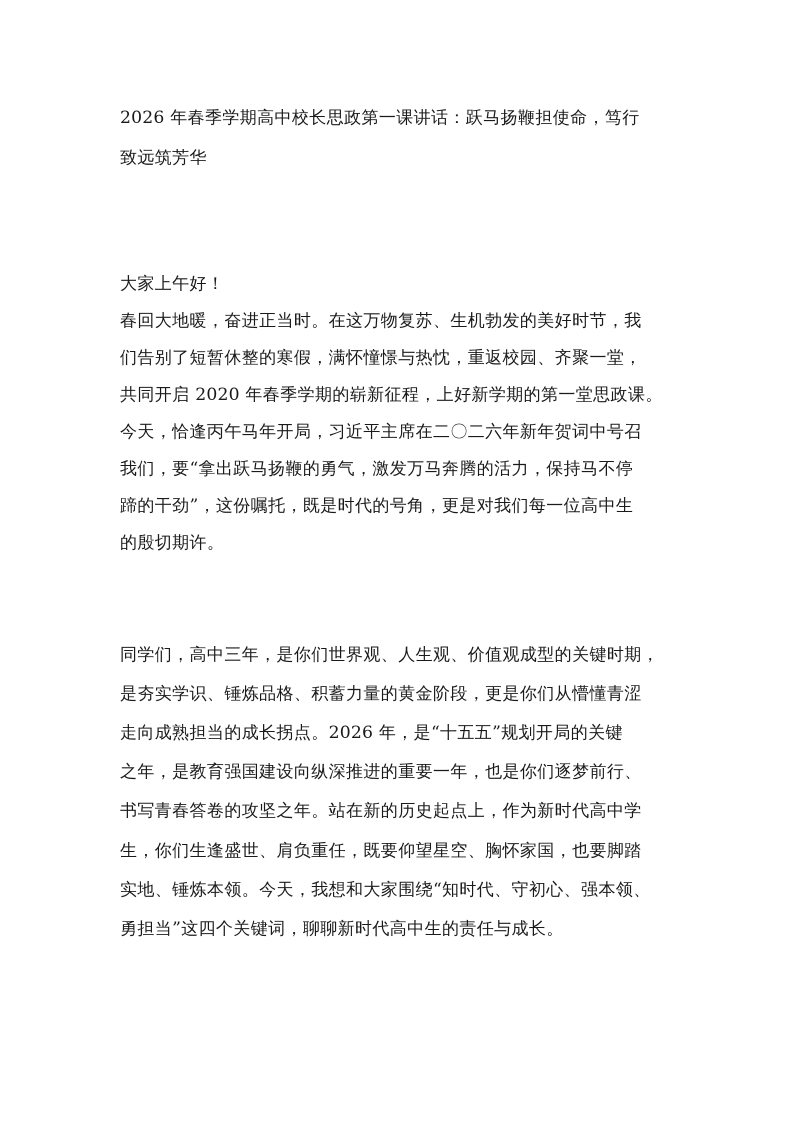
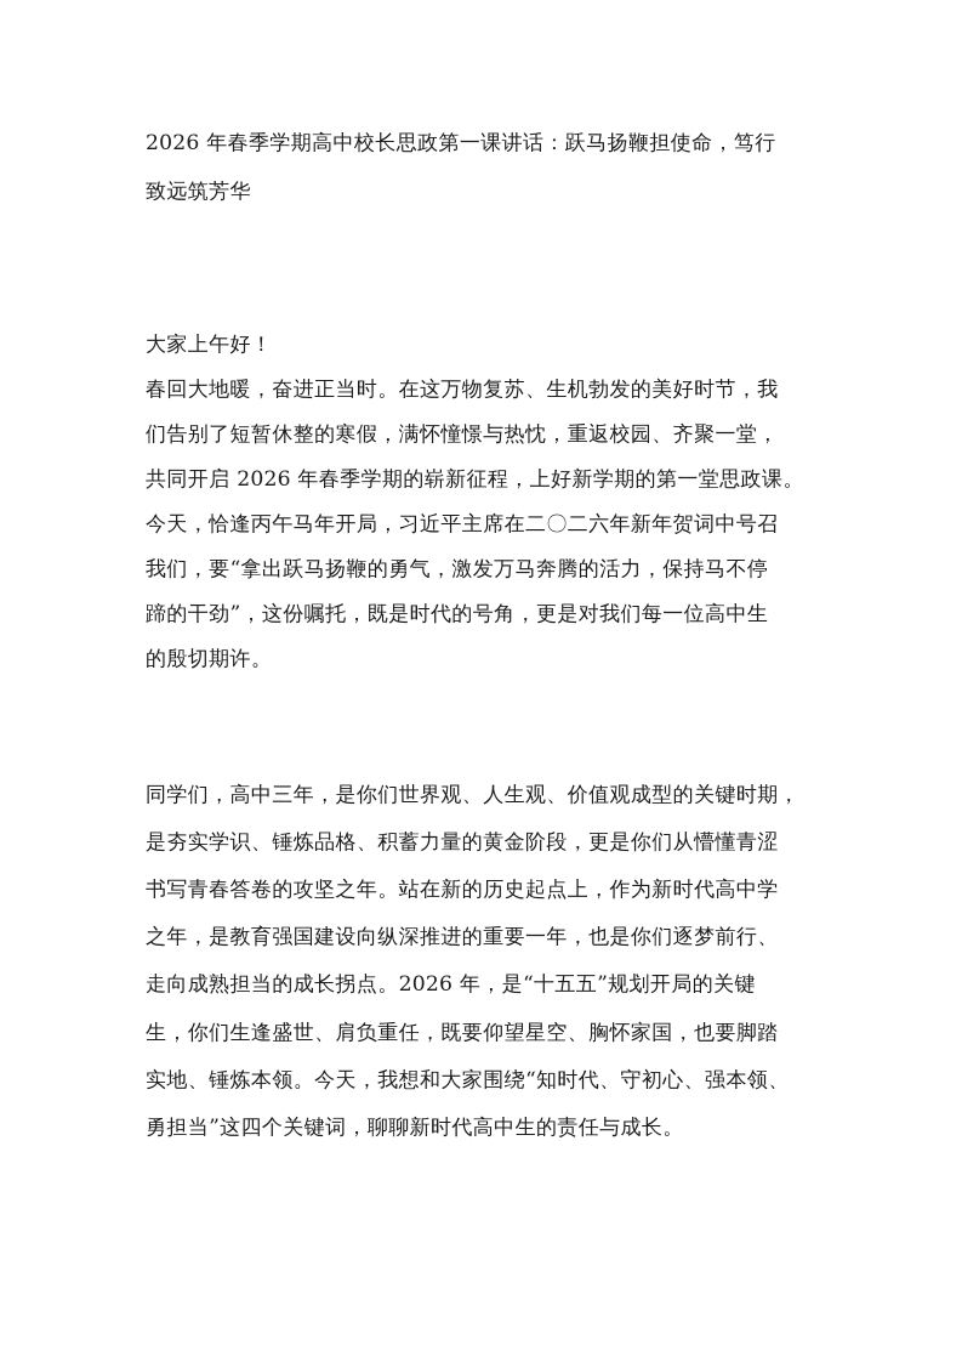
  2026 年春季学期高中校长思政第一课讲话：跃马扬鞭担使命，笃行
  致远筑芳华
  大家上午好！
  春回大地暖，奋进正当时。在这万物复苏、生机勃发的美好时节，我
  们告别了短暂休整的寒假，满怀憧憬与热忱，重返校园、齐聚一堂，
- 共同开启 2020 年春季学期的崭新征程，上好新学期的第一堂思政课。
+ 共同开启 2026 年春季学期的崭新征程，上好新学期的第一堂思政课。
  今天，恰逢丙午马年开局，习近平主席在二〇二六年新年贺词中号召
  我们，要“拿出跃马扬鞭的勇气，激发万马奔腾的活力，保持马不停
  蹄的干劲”，这份嘱托，既是时代的号角，更是对我们每一位高中生
  的殷切期许。
  同学们，高中三年，是你们世界观、人生观、价值观成型的关键时期，
  是夯实学识、锤炼品格、积蓄力量的黄金阶段，更是你们从懵懂青涩
- 走向成熟担当的成长拐点。2026 年，是“十五五”规划开局的关键
+ 书写青春答卷的攻坚之年。站在新的历史起点上，作为新时代高中学
  之年，是教育强国建设向纵深推进的重要一年，也是你们逐梦前行、
- 书写青春答卷的攻坚之年。站在新的历史起点上，作为新时代高中学
+ 走向成熟担当的成长拐点。2026 年，是“十五五”规划开局的关键
  生，你们生逢盛世、肩负重任，既要仰望星空、胸怀家国，也要脚踏
  实地、锤炼本领。今天，我想和大家围绕“知时代、守初心、强本领、
  勇担当”这四个关键词，聊聊新时代高中生的责任与成长。
